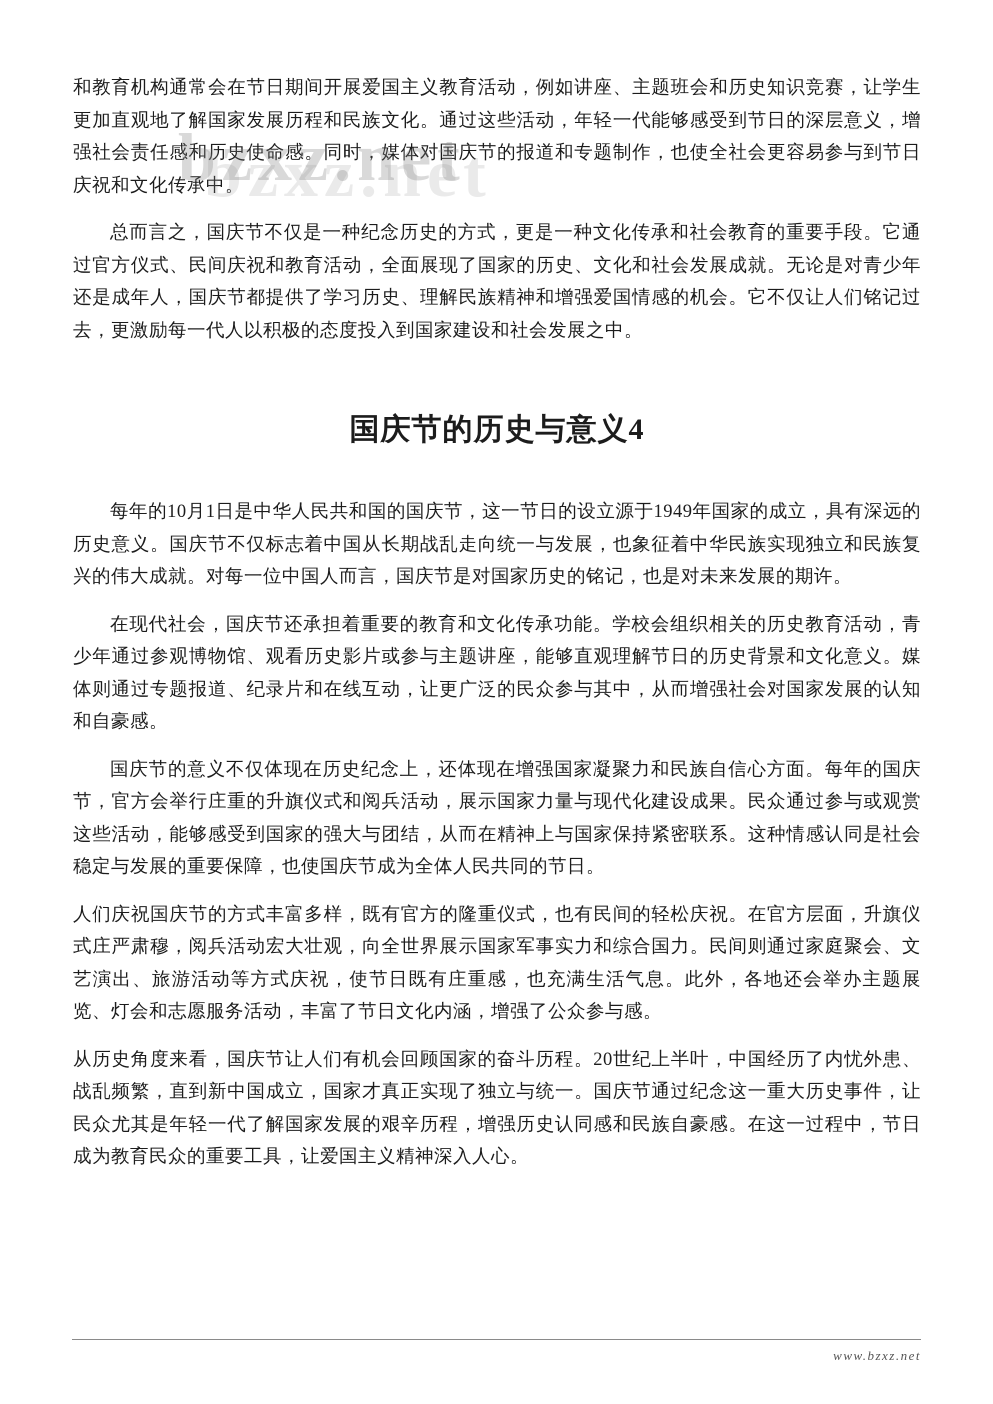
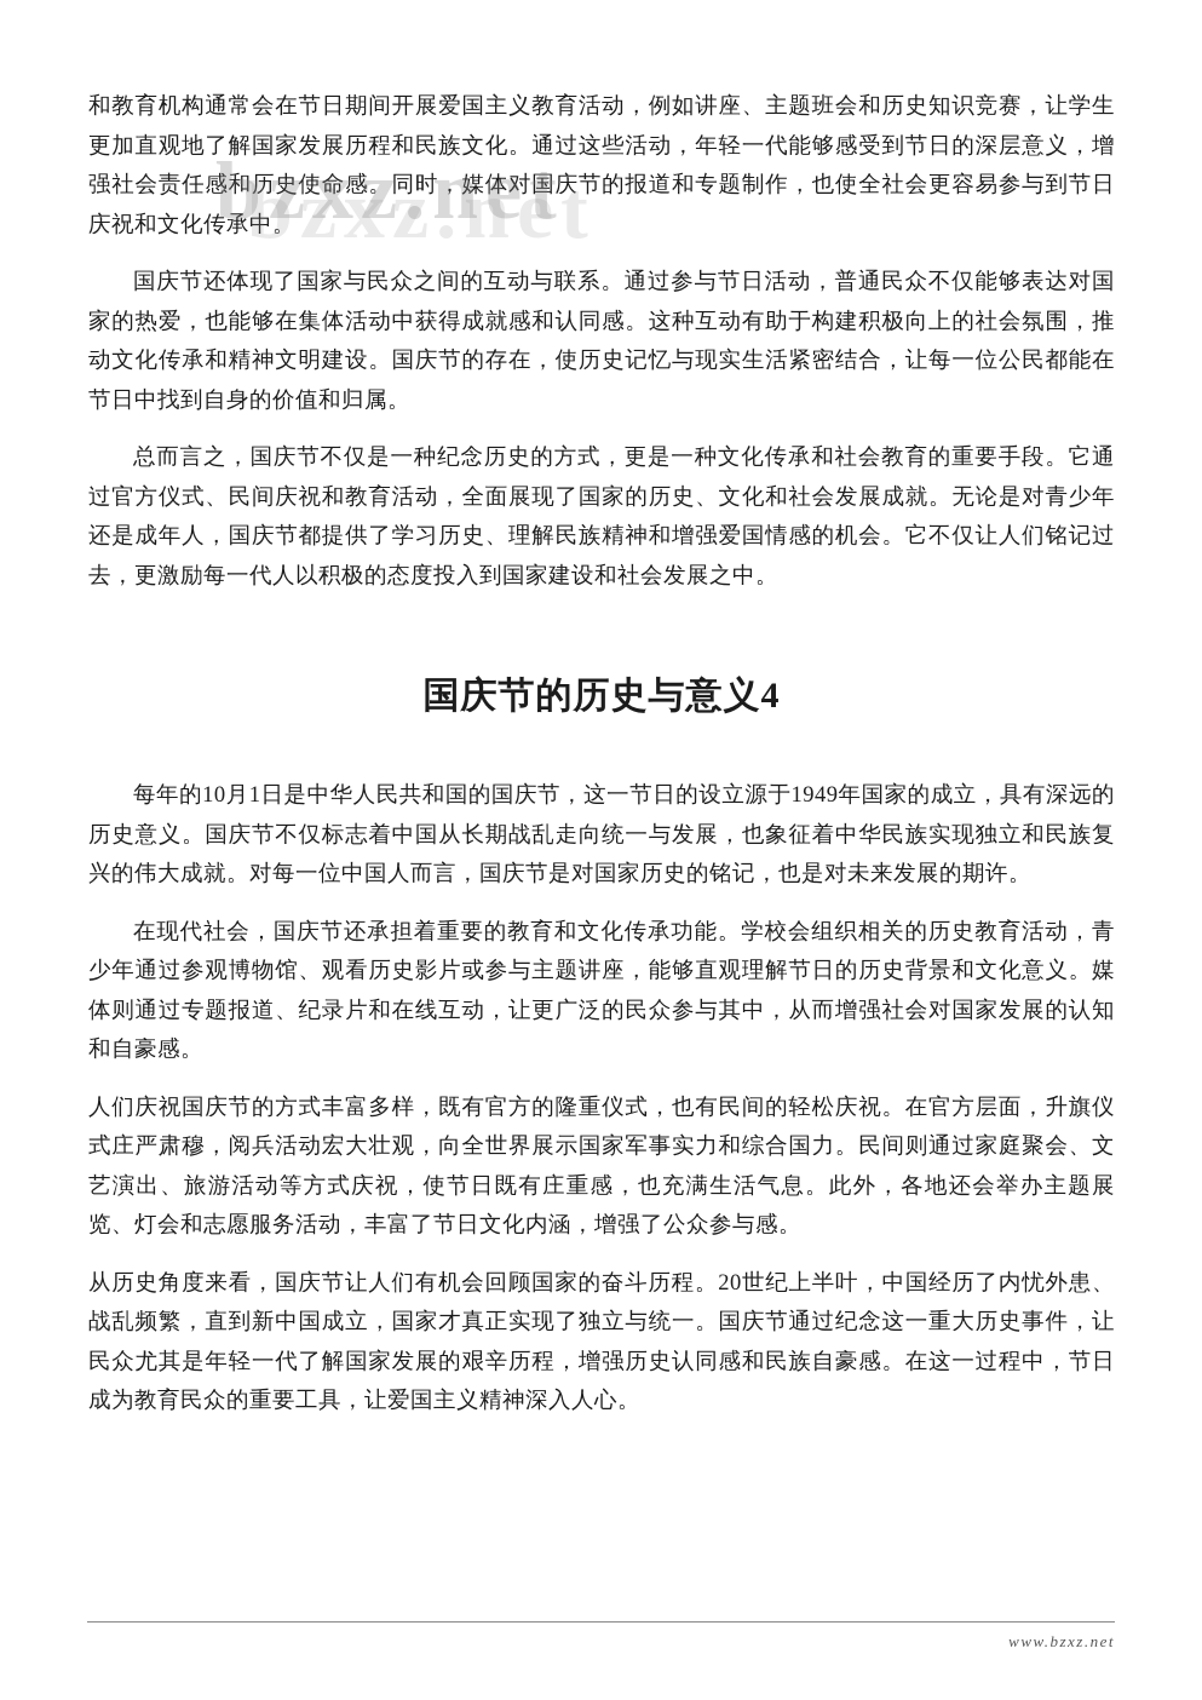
  bzxz.net
  和教育机构通常会在节日期间开展爱国主义教育活动，例如讲座、主题班会和历史知识竞赛，让学生更加直观地了解国家发展历程和民族文化。通过这些活动，年轻一代能够感受到节日的深层意义，增强社会责任感和历史使命感。同时，媒体对国庆节的报道和专题制作，也使全社会更容易参与到节日庆祝和文化传承中。
+ 国庆节还体现了国家与民众之间的互动与联系。通过参与节日活动，普通民众不仅能够表达对国家的热爱，也能够在集体活动中获得成就感和认同感。这种互动有助于构建积极向上的社会氛围，推动文化传承和精神文明建设。国庆节的存在，使历史记忆与现实生活紧密结合，让每一位公民都能在节日中找到自身的价值和归属。
  总而言之，国庆节不仅是一种纪念历史的方式，更是一种文化传承和社会教育的重要手段。它通过官方仪式、民间庆祝和教育活动，全面展现了国家的历史、文化和社会发展成就。无论是对青少年还是成年人，国庆节都提供了学习历史、理解民族精神和增强爱国情感的机会。它不仅让人们铭记过去，更激励每一代人以积极的态度投入到国家建设和社会发展之中。
  国庆节的历史与意义4
  每年的10月1日是中华人民共和国的国庆节，这一节日的设立源于1949年国家的成立，具有深远的历史意义。国庆节不仅标志着中国从长期战乱走向统一与发展，也象征着中华民族实现独立和民族复兴的伟大成就。对每一位中国人而言，国庆节是对国家历史的铭记，也是对未来发展的期许。
  在现代社会，国庆节还承担着重要的教育和文化传承功能。学校会组织相关的历史教育活动，青少年通过参观博物馆、观看历史影片或参与主题讲座，能够直观理解节日的历史背景和文化意义。媒体则通过专题报道、纪录片和在线互动，让更广泛的民众参与其中，从而增强社会对国家发展的认知和自豪感。
- 国庆节的意义不仅体现在历史纪念上，还体现在增强国家凝聚力和民族自信心方面。每年的国庆节，官方会举行庄重的升旗仪式和阅兵活动，展示国家力量与现代化建设成果。民众通过参与或观赏这些活动，能够感受到国家的强大与团结，从而在精神上与国家保持紧密联系。这种情感认同是社会稳定与发展的重要保障，也使国庆节成为全体人民共同的节日。
  人们庆祝国庆节的方式丰富多样，既有官方的隆重仪式，也有民间的轻松庆祝。在官方层面，升旗仪式庄严肃穆，阅兵活动宏大壮观，向全世界展示国家军事实力和综合国力。民间则通过家庭聚会、文艺演出、旅游活动等方式庆祝，使节日既有庄重感，也充满生活气息。此外，各地还会举办主题展览、灯会和志愿服务活动，丰富了节日文化内涵，增强了公众参与感。
  从历史角度来看，国庆节让人们有机会回顾国家的奋斗历程。20世纪上半叶，中国经历了内忧外患、战乱频繁，直到新中国成立，国家才真正实现了独立与统一。国庆节通过纪念这一重大历史事件，让民众尤其是年轻一代了解国家发展的艰辛历程，增强历史认同感和民族自豪感。在这一过程中，节日成为教育民众的重要工具，让爱国主义精神深入人心。
  www.bzxz.net
